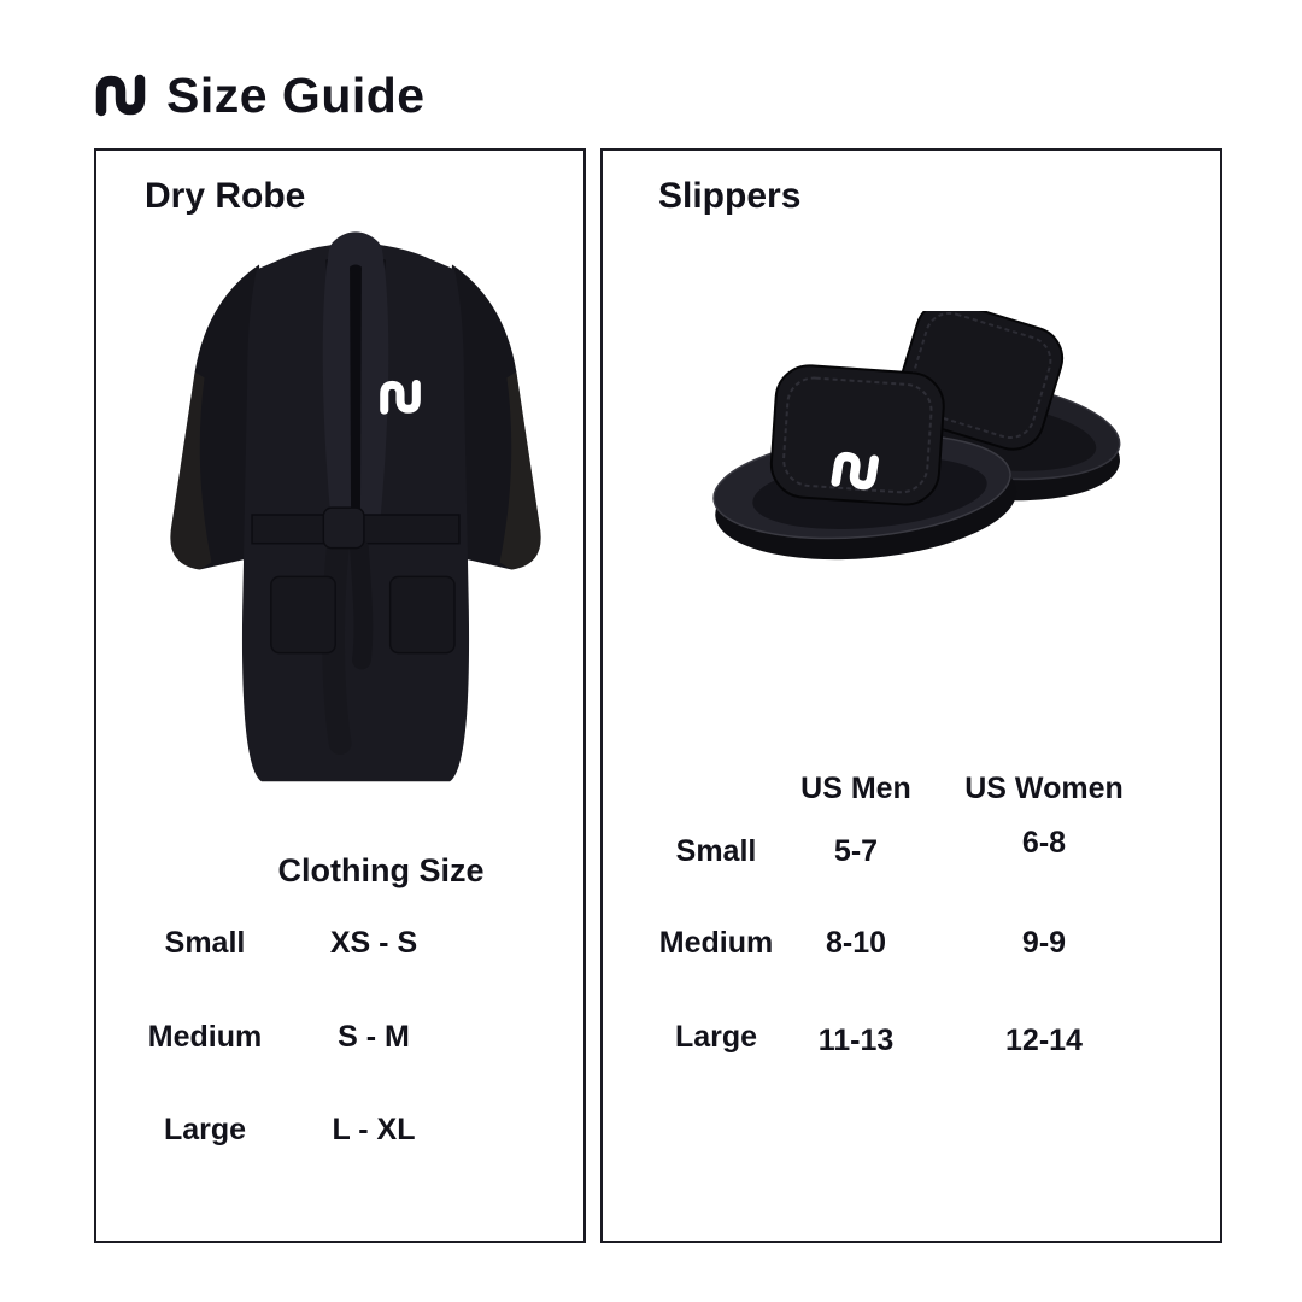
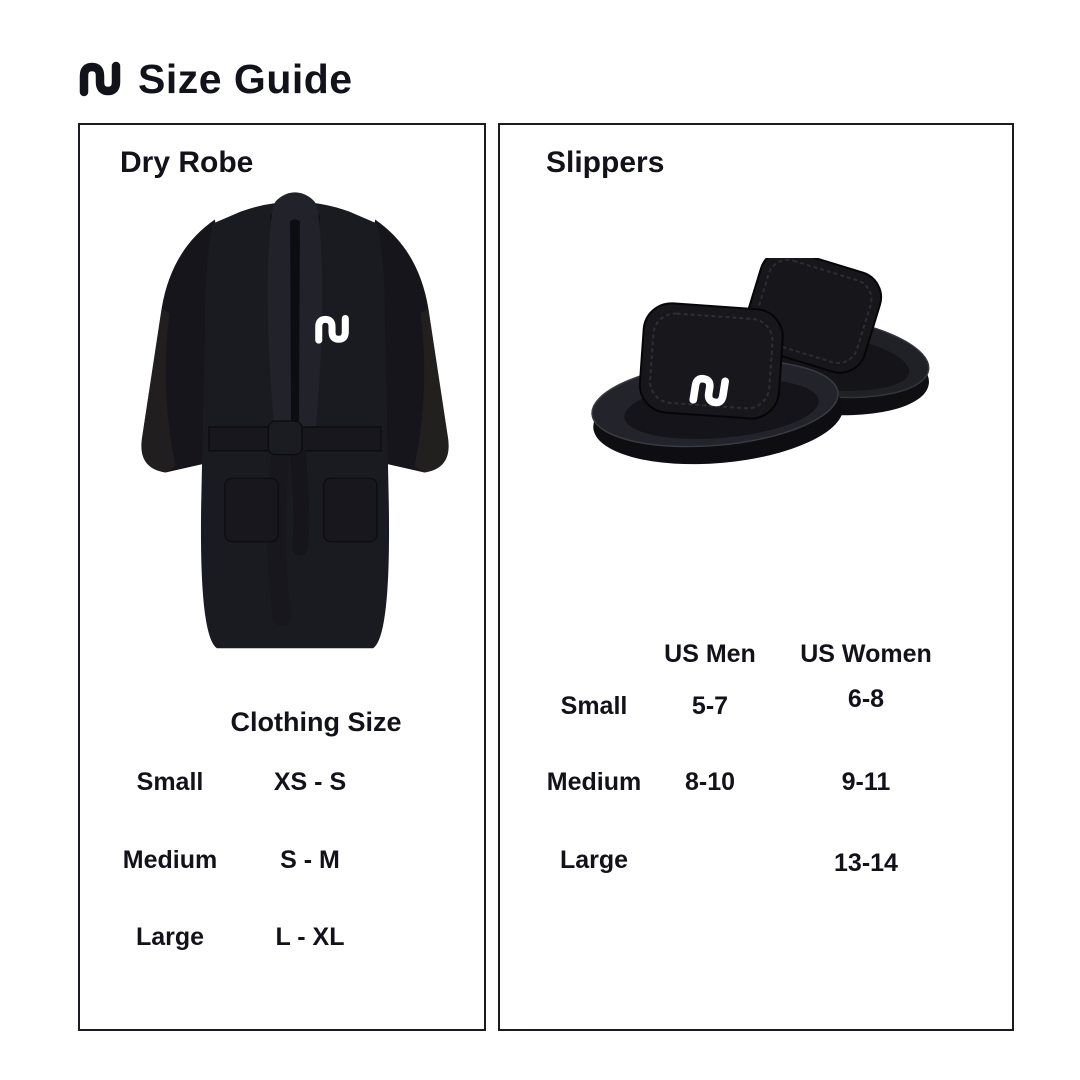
  Size Guide
  Dry Robe
  Slippers
  Clothing Size
  Small
  XS - S
  Medium
  S - M
  Large
  L - XL
  US Men
  US Women
  Small
  5-7
  6-8
  Medium
  8-10
- 9-9
+ 9-11
  Large
- 11-13
- 12-14
+ 13-14
